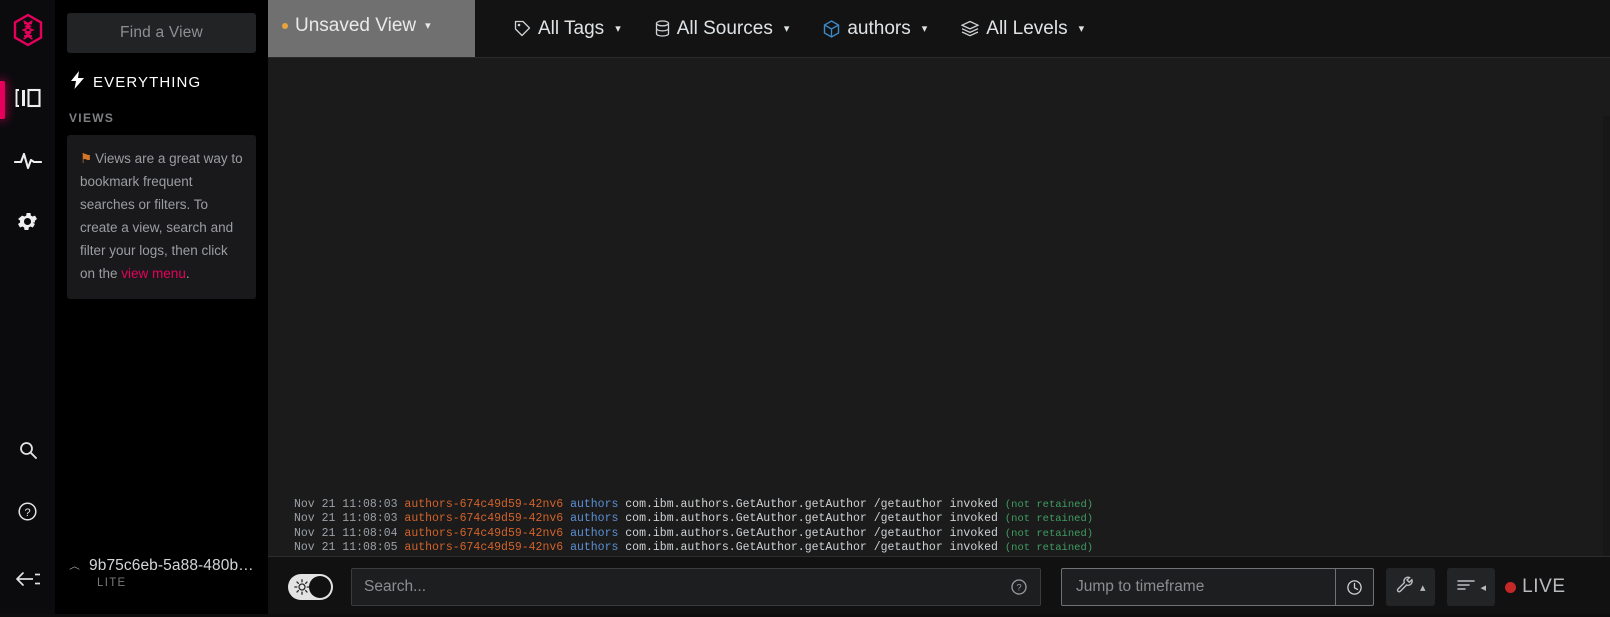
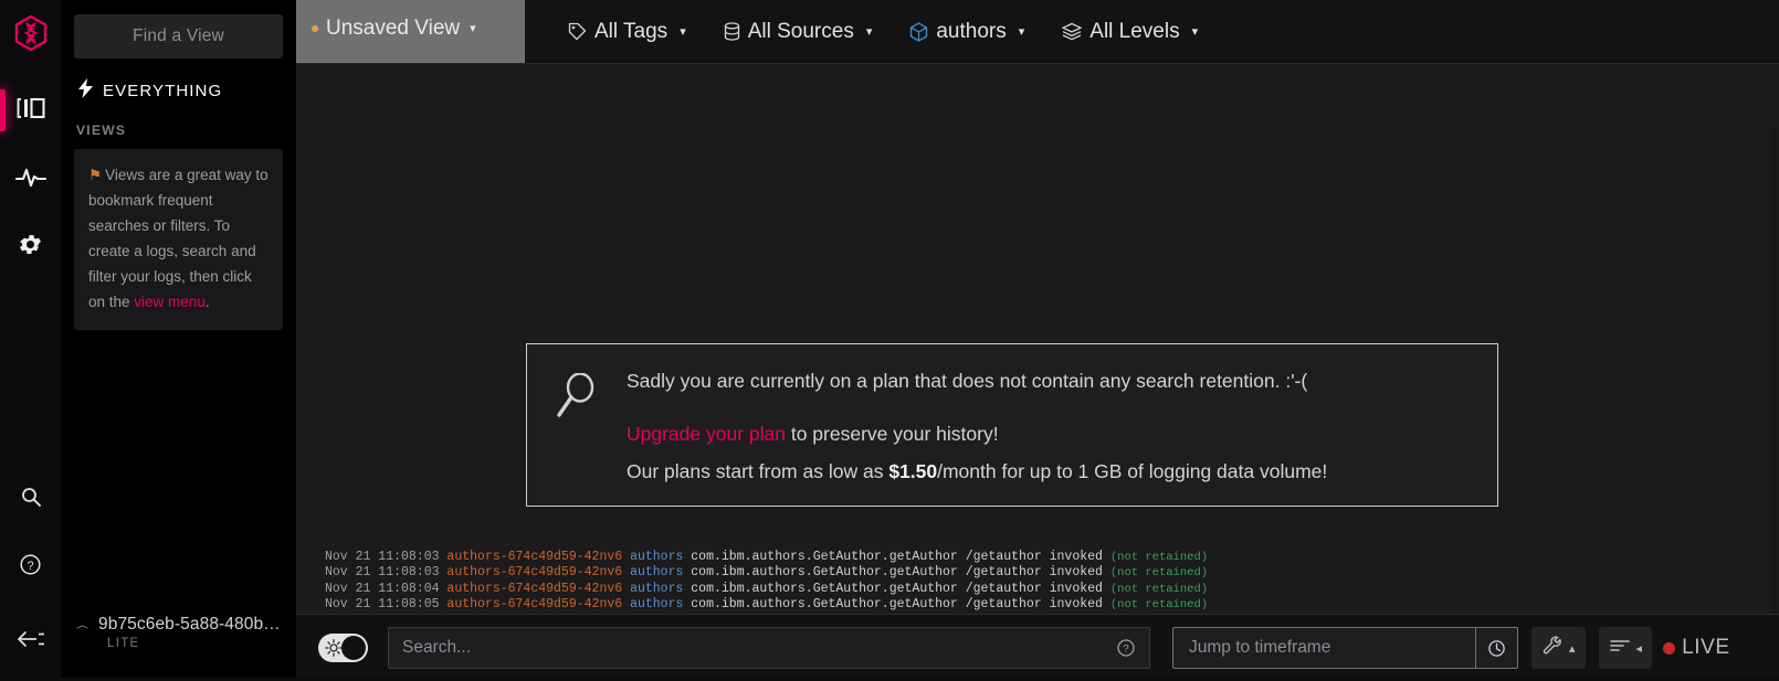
  ?
  Find a View
  EVERYTHING
  VIEWS
- ⚑ Views are a great way to bookmark frequent searches or filters. To create a view, search and filter your logs, then click on the view menu.
+ ⚑ Views are a great way to bookmark frequent searches or filters. To create a logs, search and filter your logs, then click on the view menu.
  ︿
  9b75c6eb-5a88-480b…
  LITE
  Unsaved View
  ▾
  All Tags
  ▾
  All Sources
  ▾
  authors
  ▾
  All Levels
  ▾
+ Sadly you are currently on a plan that does not contain any search retention. :'-(
+ Upgrade your plan to preserve your history!
+ Our plans start from as low as $1.50/month for up to 1 GB of logging data volume!
  Nov 21 11:08:03 authors-674c49d59-42nv6 authors com.ibm.authors.GetAuthor.getAuthor /getauthor invoked (not retained)
  Nov 21 11:08:03 authors-674c49d59-42nv6 authors com.ibm.authors.GetAuthor.getAuthor /getauthor invoked (not retained)
  Nov 21 11:08:04 authors-674c49d59-42nv6 authors com.ibm.authors.GetAuthor.getAuthor /getauthor invoked (not retained)
  Nov 21 11:08:05 authors-674c49d59-42nv6 authors com.ibm.authors.GetAuthor.getAuthor /getauthor invoked (not retained)
  Search...
  ?
  Jump to timeframe
  ▴
  ◂
  LIVE
